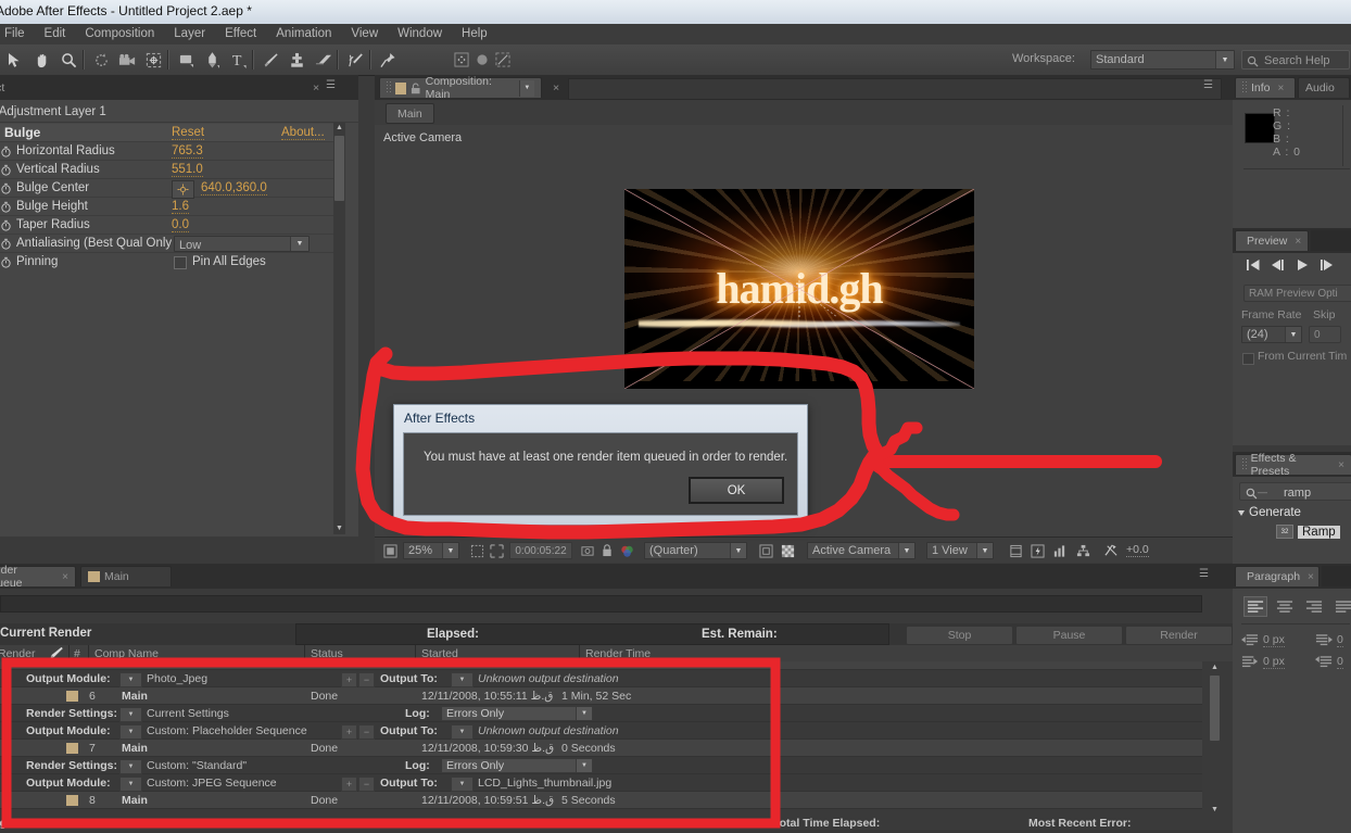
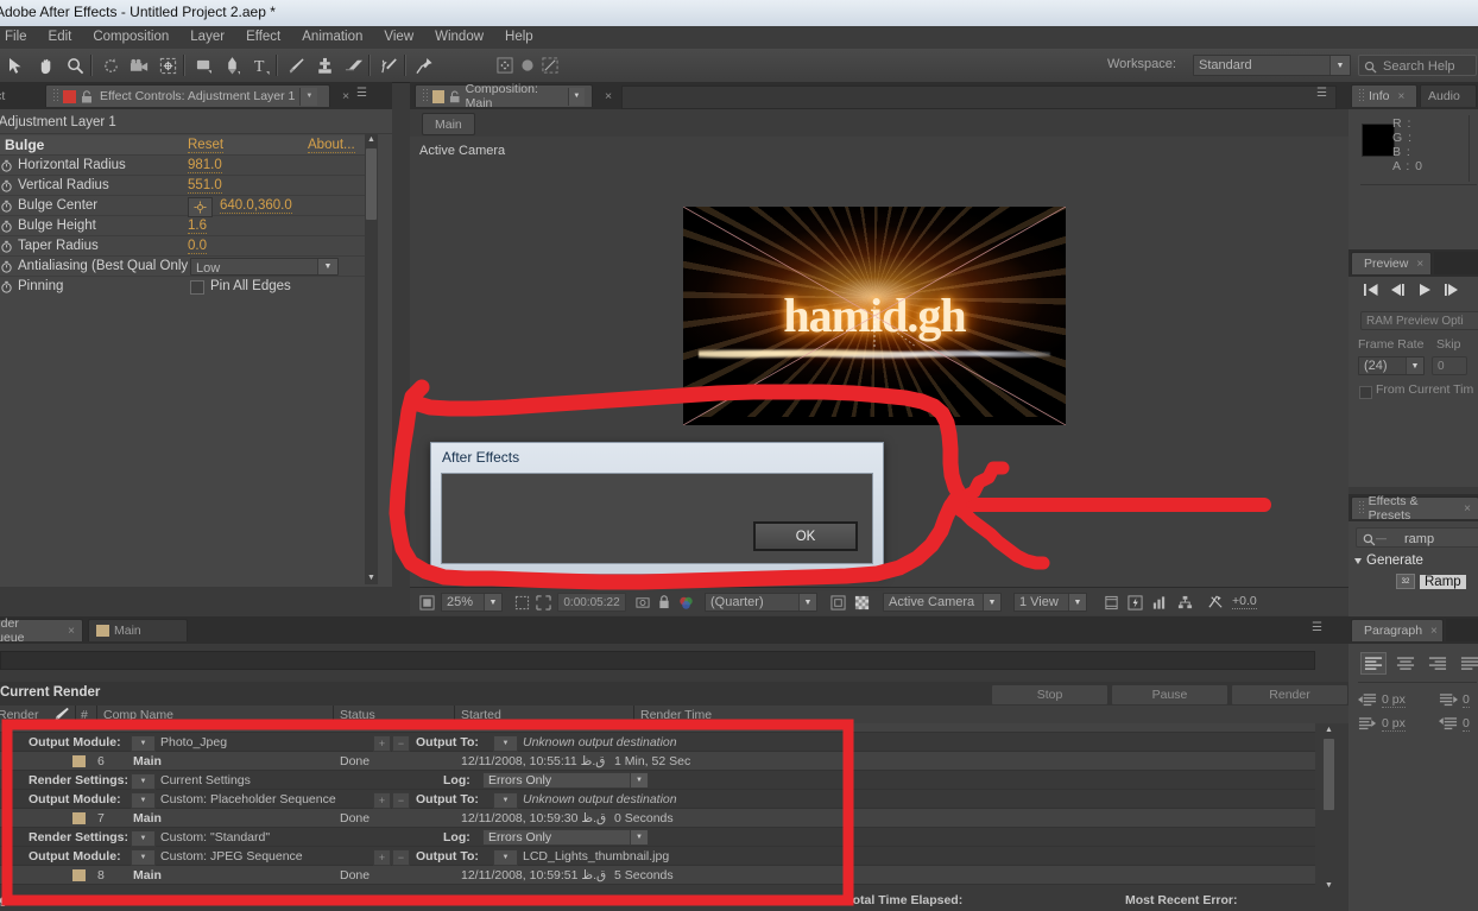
  Adobe After Effects - Untitled Project 2.aep *
  File Edit Composition Layer Effect Animation View Window Help
  T
  Workspace:
  Standard
  Search Help
+ Effect Controls: Adjustment Layer 1
  ×
  ☰
  Adjustment Layer 1
  Bulge
  Reset
  About...
  Horizontal Radius
- 765.3
+ 981.0
  Vertical Radius
  551.0
  Bulge Center
  640.0,360.0
  Bulge Height
  1.6
  Taper Radius
  0.0
  Antialiasing (Best Qual Only
  Low
  Pinning
  Pin All Edges
  Composition: Main
  ×
  ☰
  Main
  Active Camera
  hamd.gh
  25%
  0:00:05:22
  (Quarter)
  Active Camera
  1 View
  +0.0
  Info
  ×
  Audio
  R :
  G :
  B :
  A : 0
  Preview
  ×
  RAM Preview Opti
  Frame Rate
  Skip
  (24)
  0
  From Current Tim
  Effects & Presets
  ×
  —
  ramp
  Generate
  Ramp
  Paragraph
  ×
  0 px
  0
  0 px
  0
  der ueue
  ×
  Main
  ☰
  Current Render
- Elapsed:
- Est. Remain:
  Stop
  Pause
  Render
  Render
  #
  Comp Name
  Status
  Started
  Render Time
  Output Module:
  Photo_Jpeg
  +
  −
  Output To:
  Unknown output destination
  6
  Main
  Done
  12/11/2008, 10:55:11 ق.ظ
  1 Min, 52 Sec
  Render Settings:
  Current Settings
  Log:
  Errors Only
  Output Module:
  Custom: Placeholder Sequence
  +
  −
  Output To:
  Unknown output destination
  7
  Main
  Done
  12/11/2008, 10:59:30 ق.ظ
  0 Seconds
  Render Settings:
  Custom: "Standard"
  Log:
  Errors Only
  Output Module:
  Custom: JPEG Sequence
  +
  −
  Output To:
  LCD_Lights_thumbnail.jpg
  8
  Main
  Done
  12/11/2008, 10:59:51 ق.ظ
  5 Seconds
  otal Time Elapsed:
  Most Recent Error:
  After Effects
- You must have at least one render item queued in order to render.
  OK
